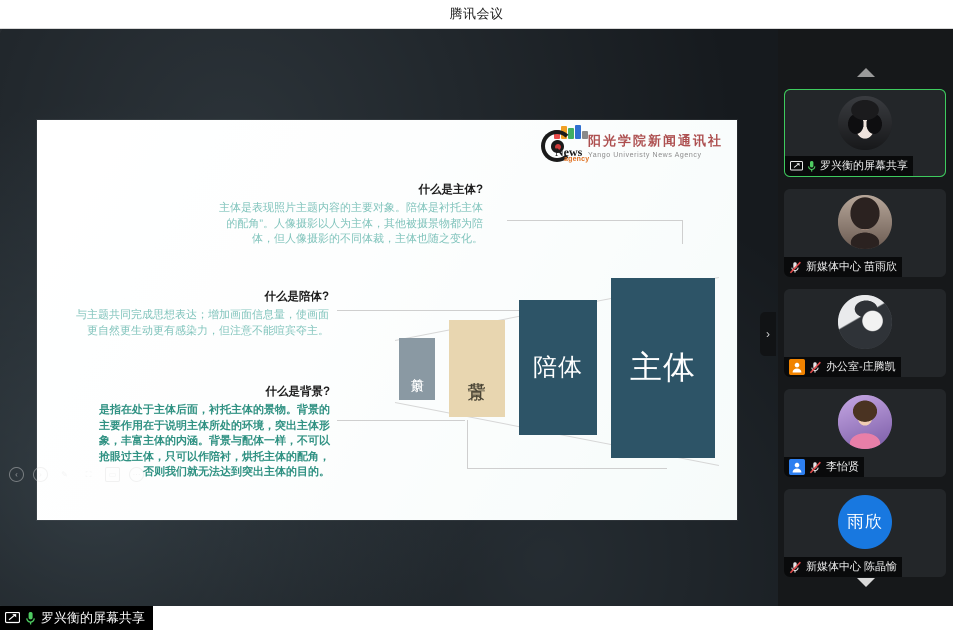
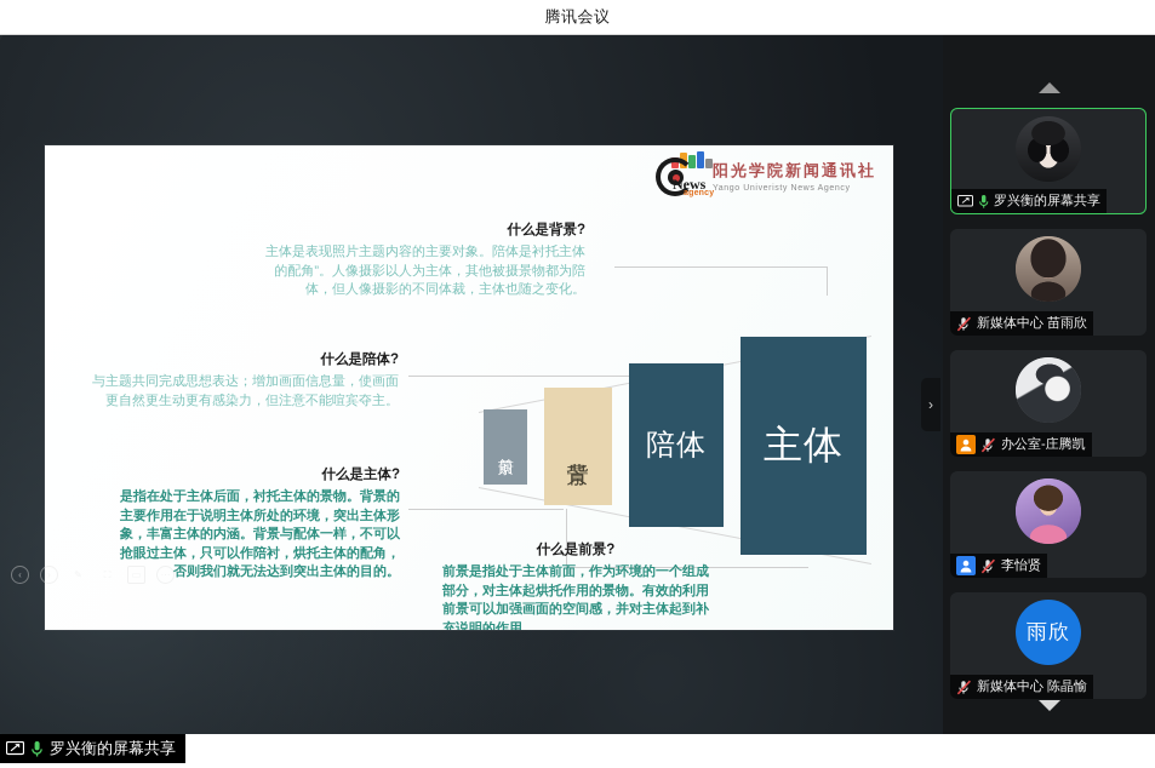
  腾讯会议
  News
  阳光学院新闻通讯社
  陪体
  主体
- 什么是主体?
+ 什么是背景?
  主体是表现照片主题内容的主要对象。陪体是衬托主体的配角”。人像摄影以人为主体，其他被摄景物都为陪体，但人像摄影的不同体裁，主体也随之变化。
  什么是陪体?
  与主题共同完成思想表达；增加画面信息量，使画面更自然更生动更有感染力，但注意不能喧宾夺主。
- 什么是背景?
+ 什么是主体?
  是指在处于主体后面，衬托主体的景物。背景的主要作用在于说明主体所处的环境，突出主体形象，丰富主体的内涵。背景与配体一样，不可以抢眼过主体，只可以作陪衬，烘托主体的配角，否则我们就无法达到突出主体的目的。
+ 什么是前景?
+ 前景是指处于主体前面，作为环境的一个组成部分，对主体起烘托作用的景物。有效的利用前景可以加强画面的空间感，并对主体起到补充说明的作用。
  ‹
  ›
  罗兴衡的屏幕共享
  新媒体中心 苗雨欣
  办公室-庄腾凯
  李怡贤
  雨欣
  新媒体中心 陈晶愉
  罗兴衡的屏幕共享
